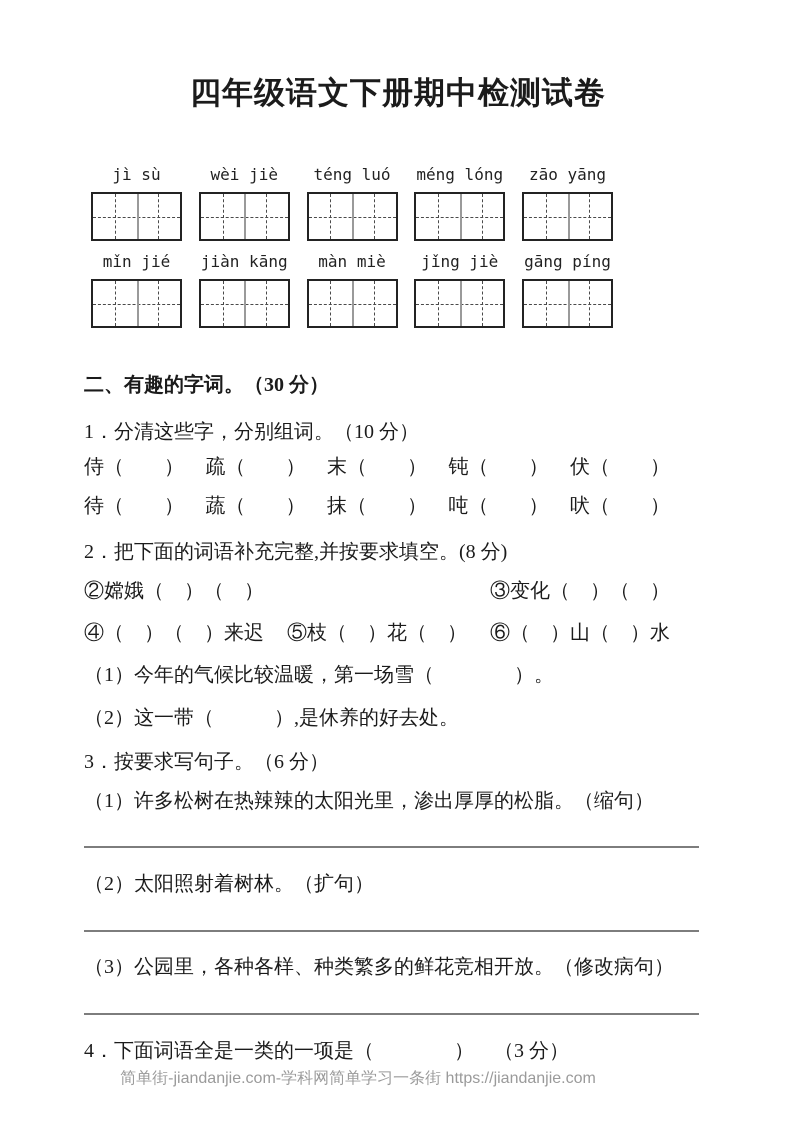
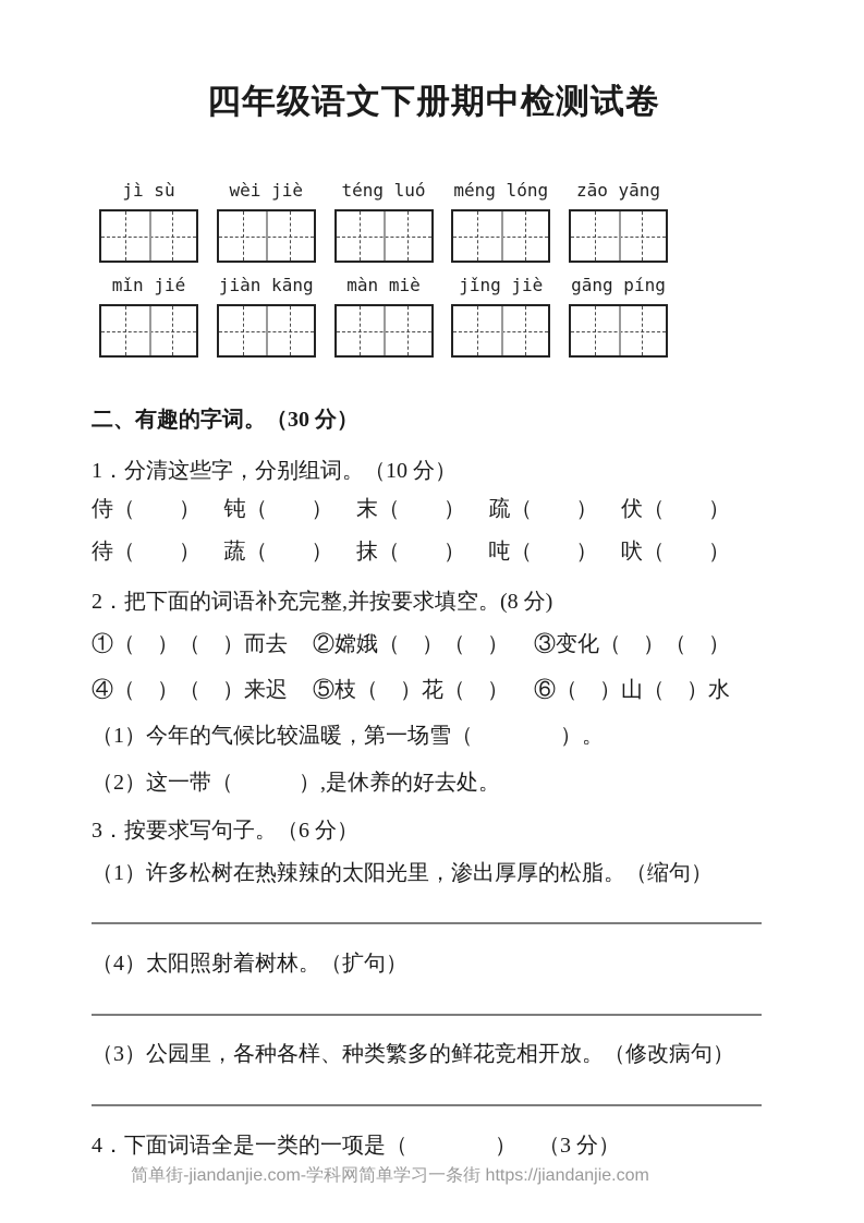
  四年级语文下册期中检测试卷
  jì sù
  wèi jiè
  téng luó
  méng lóng
  zāo yāng
  mǐn jié
  jiàn kāng
  màn miè
  jǐng jiè
  gāng píng
  二、有趣的字词。（30 分）
  1．分清这些字，分别组词。（10 分）
  侍（ ）
- 疏（ ）
+ 钝（ ）
  末（ ）
- 钝（ ）
+ 疏（ ）
  伏（ ）
  待（ ）
  蔬（ ）
  抹（ ）
  吨（ ）
  吠（ ）
  2．把下面的词语补充完整,并按要求填空。(8 分)
+ ①（ ）（ ）而去
  ②嫦娥（ ）（ ）
  ③变化（ ）（ ）
  ④（ ）（ ）来迟
  ⑤枝（ ）花（ ）
  ⑥（ ）山（ ）水
  （1）今年的气候比较温暖，第一场雪（ ）。
  （2）这一带（ ）,是休养的好去处。
  3．按要求写句子。（6 分）
  （1）许多松树在热辣辣的太阳光里，渗出厚厚的松脂。（缩句）
- （2）太阳照射着树林。（扩句）
+ （4）太阳照射着树林。（扩句）
  （3）公园里，各种各样、种类繁多的鲜花竞相开放。（修改病句）
  4．下面词语全是一类的一项是（ ） （3 分）
  简单街-jiandanjie.com-学科网简单学习一条街 https://jiandanjie.com
